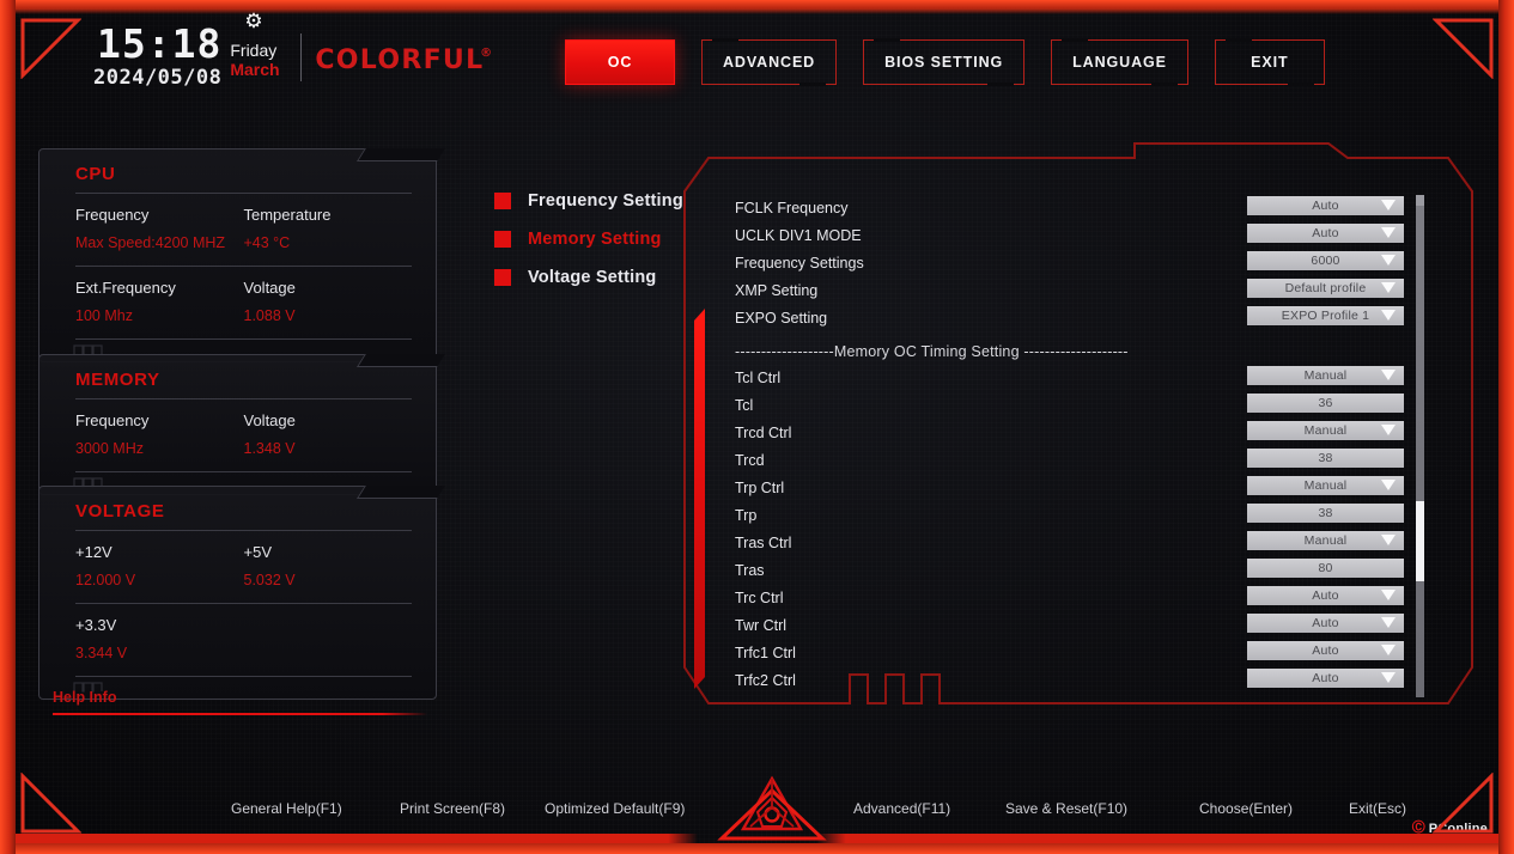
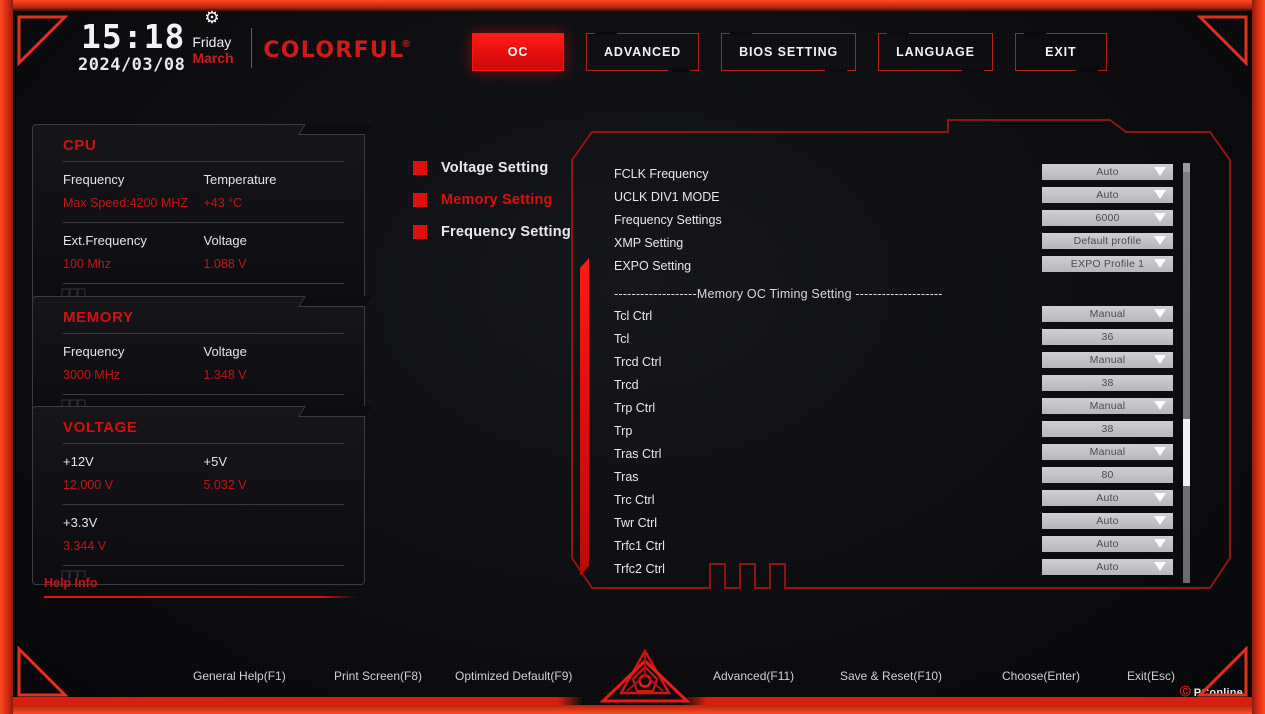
  15:18
- 2024/05/08
+ 2024/03/08
  ⚙
  Friday
  March
  COLORFUL
  ®
  OC
  ADVANCED
  BIOS SETTING
  LANGUAGE
  EXIT
  CPU
  Frequency
  Max Speed:4200 MHZ
  Temperature
  +43 °C
  Ext.Frequency
  100 Mhz
  Voltage
  1.088 V
  MEMORY
  Frequency
  3000 MHz
  Voltage
  1.348 V
  VOLTAGE
  +12V
  12.000 V
  +5V
  5.032 V
  +3.3V
  3.344 V
  Help Info
- Frequency Setting
+ Voltage Setting
  Memory Setting
- Voltage Setting
+ Frequency Setting
  FCLK Frequency
  Auto
  UCLK DIV1 MODE
  Auto
  Frequency Settings
  6000
  XMP Setting
  Default profile
  EXPO Setting
  EXPO Profile 1
  -------------------Memory OC Timing Setting --------------------
  Tcl Ctrl
  Manual
  Tcl
  36
  Trcd Ctrl
  Manual
  Trcd
  38
  Trp Ctrl
  Manual
  Trp
  38
  Tras Ctrl
  Manual
  Tras
  80
  Trc Ctrl
  Auto
  Twr Ctrl
  Auto
  Trfc1 Ctrl
  Auto
  Trfc2 Ctrl
  Auto
  General Help(F1)
  Print Screen(F8)
  Optimized Default(F9)
  Advanced(F11)
  Save & Reset(F10)
  Choose(Enter)
  Exit(Esc)
  Ⓒ
  PConline
